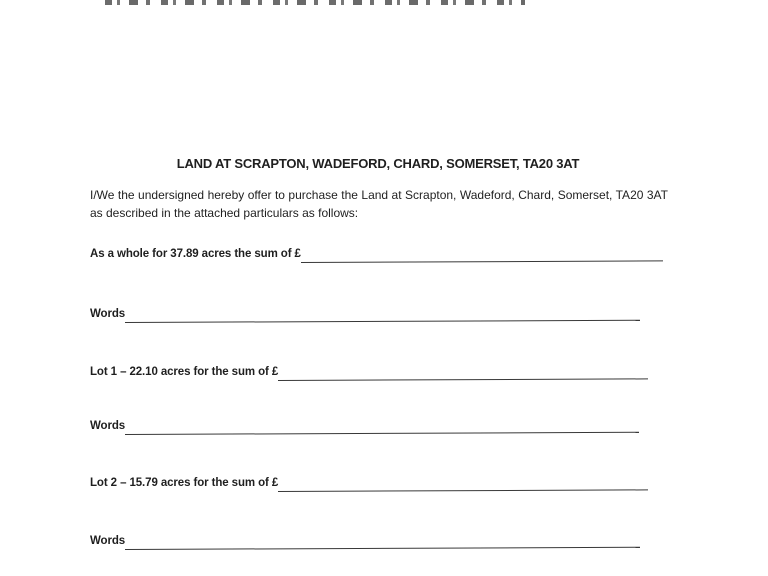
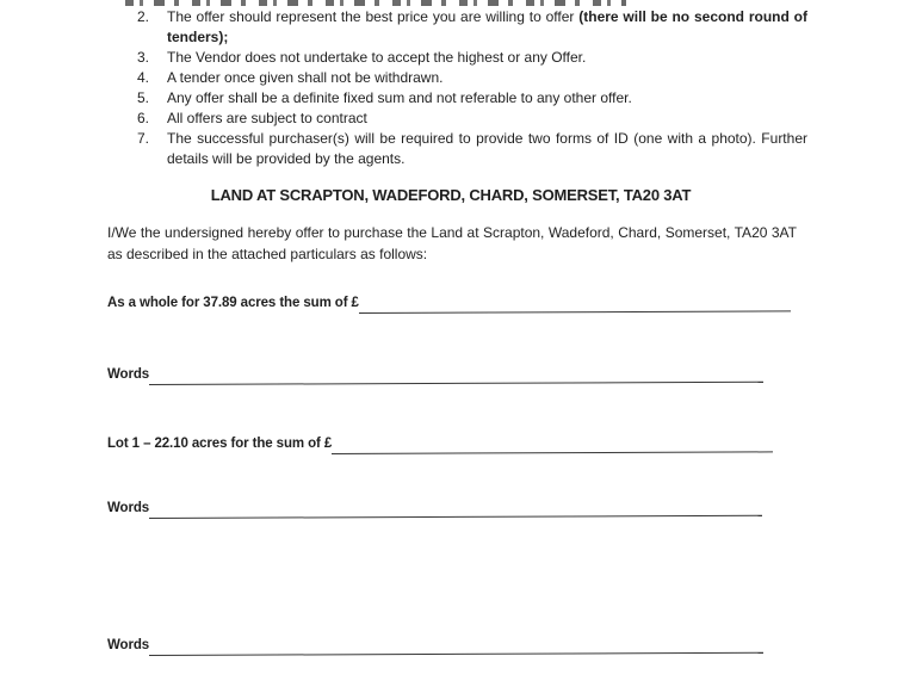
+ 2.
+ The offer should represent the best price you are willing to offer (there will be no second round of tenders);
+ 3.
+ The Vendor does not undertake to accept the highest or any Offer.
+ 4.
+ A tender once given shall not be withdrawn.
+ 5.
+ Any offer shall be a definite fixed sum and not referable to any other offer.
+ 6.
+ All offers are subject to contract
+ 7.
+ The successful purchaser(s) will be required to provide two forms of ID (one with a photo). Further details will be provided by the agents.
  LAND AT SCRAPTON, WADEFORD, CHARD, SOMERSET, TA20 3AT
  I/We the undersigned hereby offer to purchase the Land at Scrapton, Wadeford, Chard, Somerset, TA20 3AT as described in the attached particulars as follows:
  As a whole for 37.89 acres the sum of £
  Words
  Lot 1 – 22.10 acres for the sum of £
  Words
- Lot 2 – 15.79 acres for the sum of £
  Words
